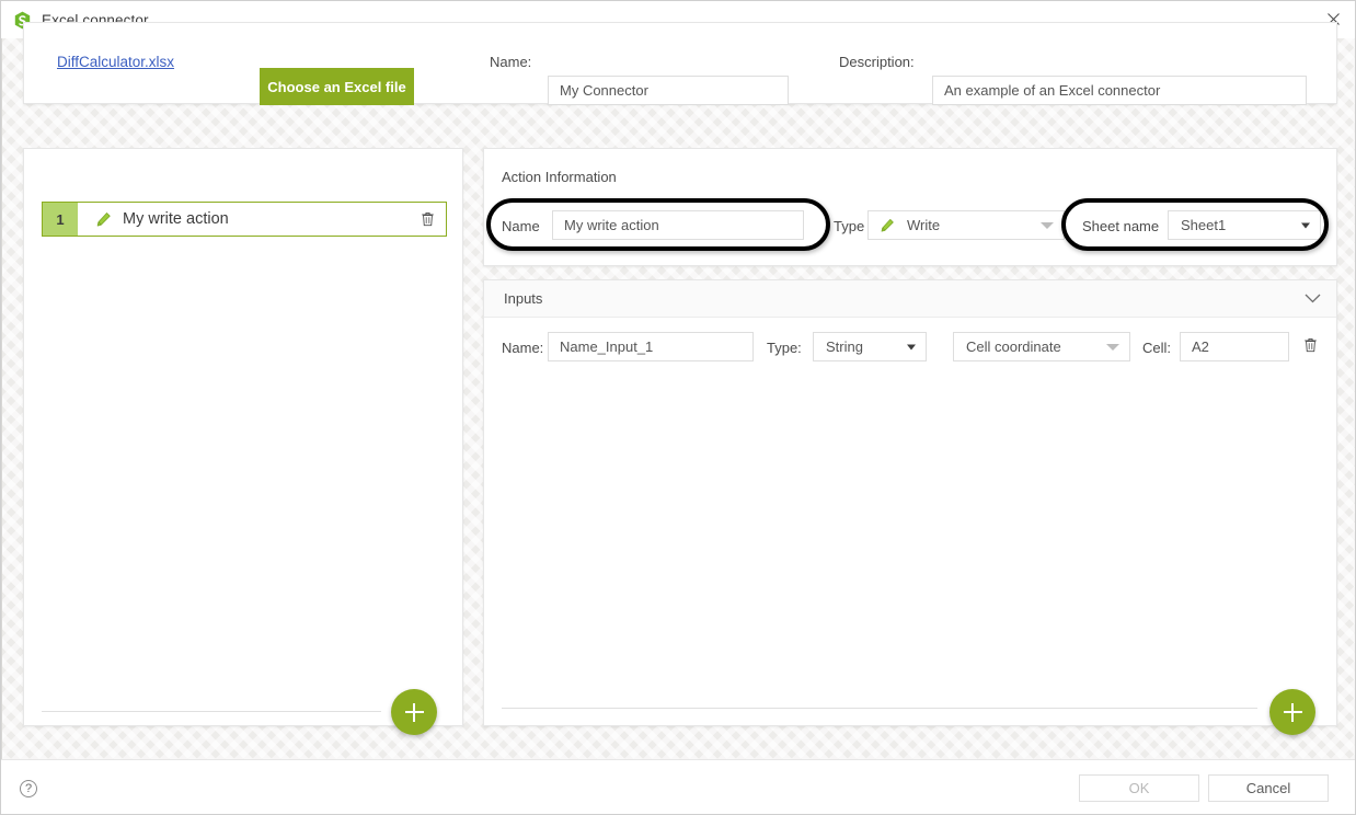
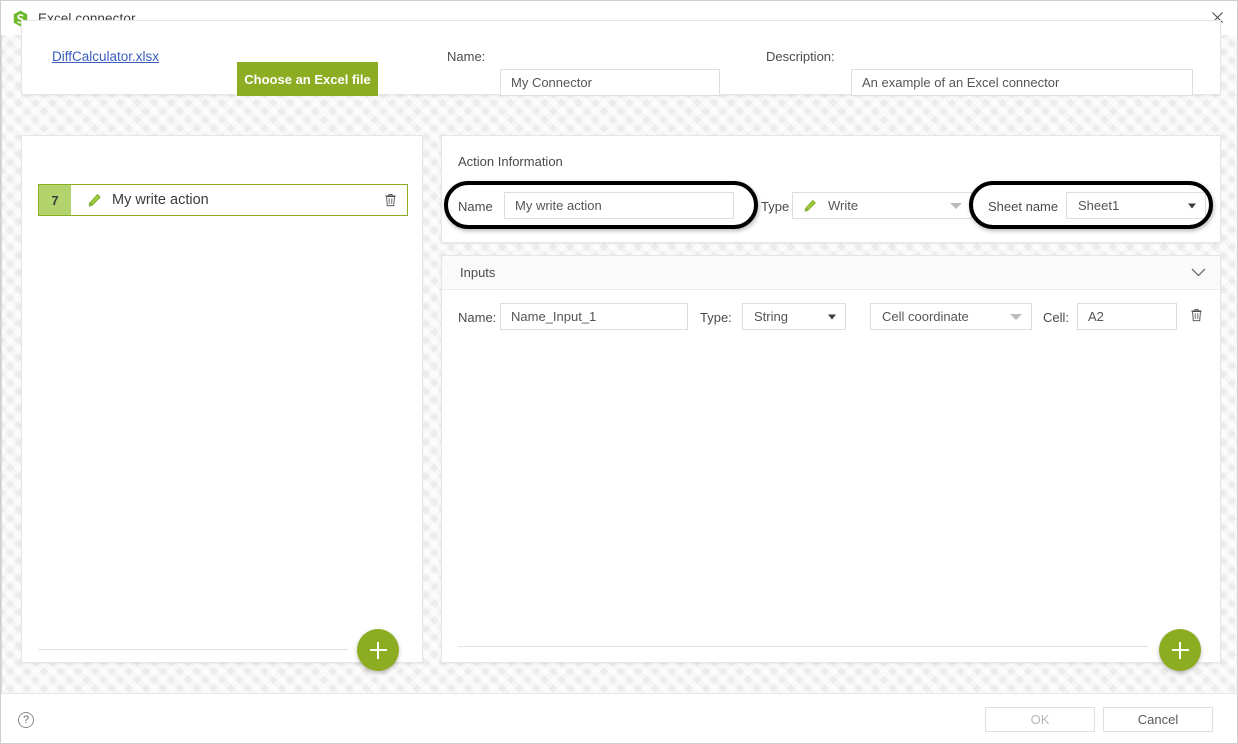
  Excel connector
  DiffCalculator.xlsx
  Choose an Excel file
  Name:
  My Connector
  Description:
  An example of an Excel connector
- 1
+ 7
  My write action
  Action Information
  Name
  My write action
  Type
  Write
  Sheet name
  Sheet1
  Inputs
  Name:
  Name_Input_1
  Type:
  String
  Cell coordinate
  Cell:
  A2
  ?
  OK
  Cancel
